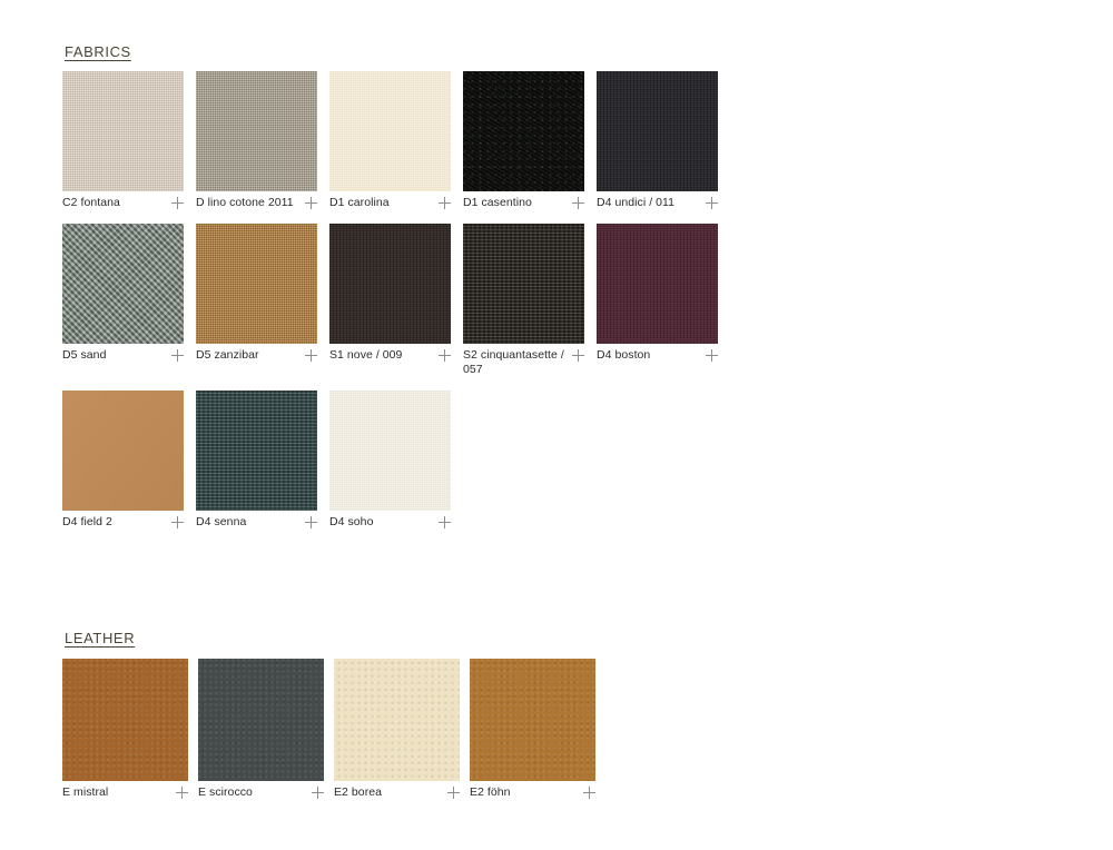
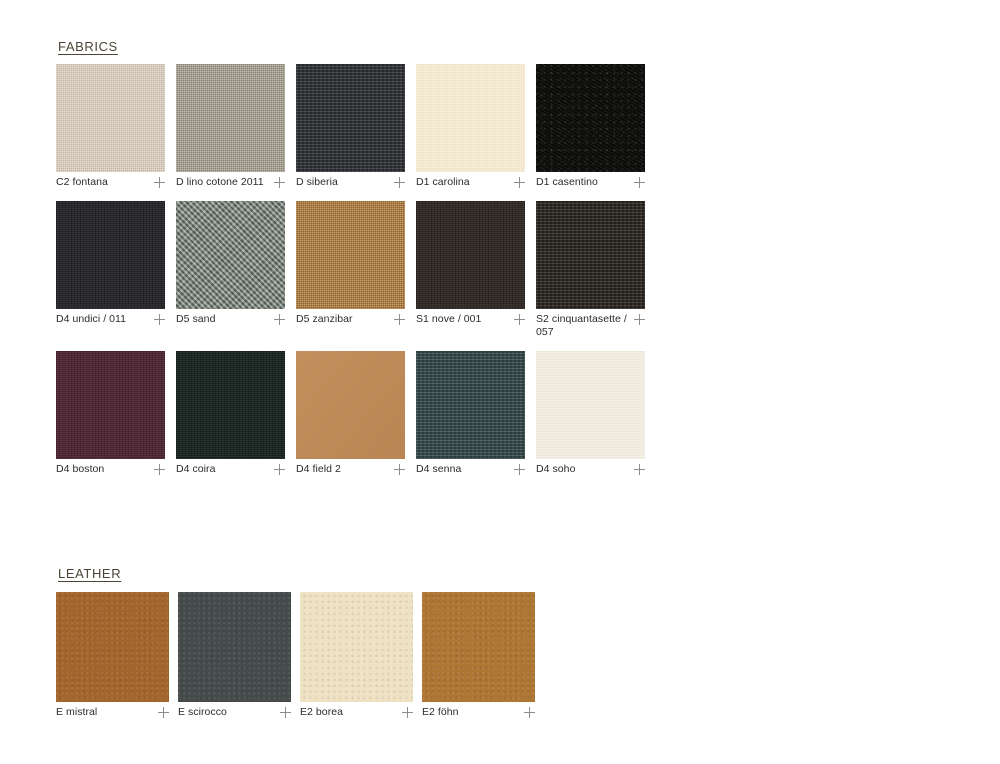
  FABRICS
  C2 fontana
  D lino cotone 2011
+ D siberia
  D1 carolina
  D1 casentino
  D4 undici / 011
  D5 sand
  D5 zanzibar
- S1 nove / 009
+ S1 nove / 001
  S2 cinquantasette / 057
  D4 boston
+ D4 coira
  D4 field 2
  D4 senna
  D4 soho
  LEATHER
  E mistral
  E scirocco
  E2 borea
  E2 föhn
